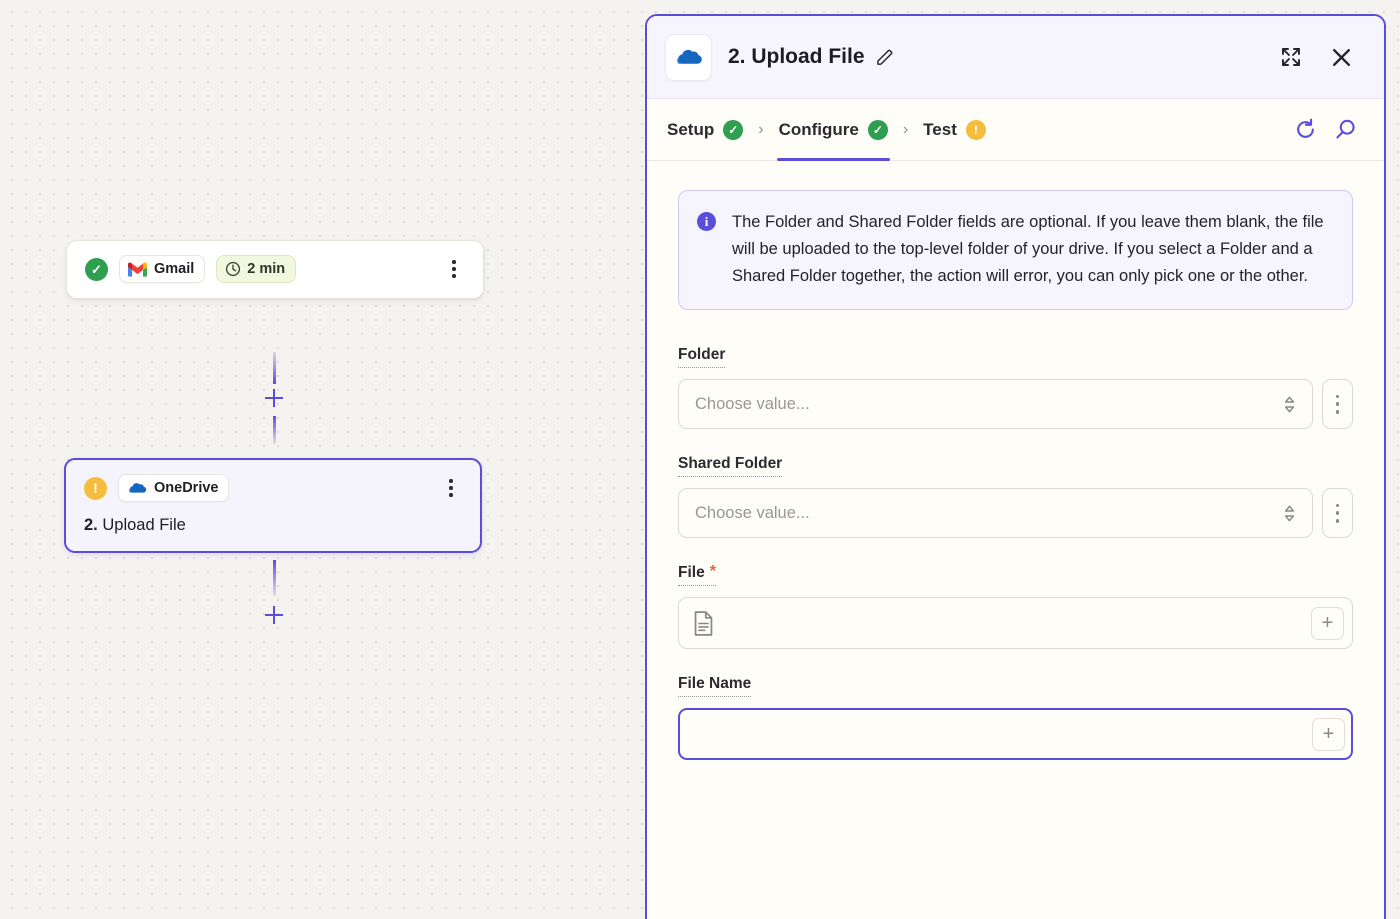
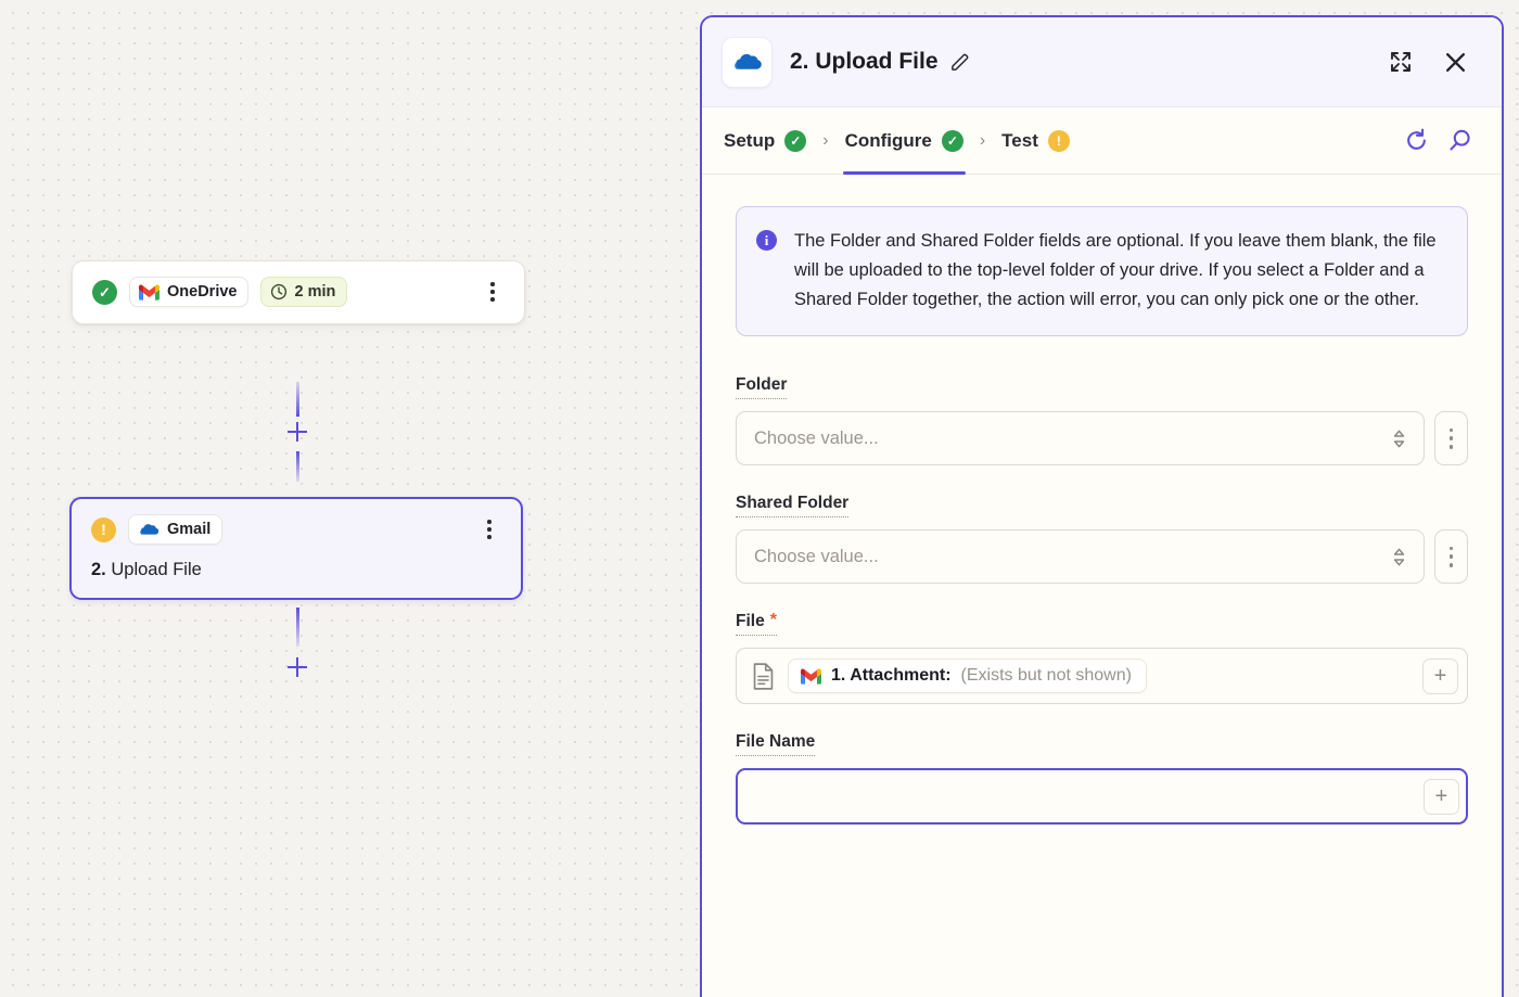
  ✓
- Gmail
+ OneDrive
  2 min
  !
- OneDrive
+ Gmail
  2. Upload File
  2. Upload File
  Setup
  ✓
  ›
  Configure
  ✓
  ›
  Test
  !
  i
  The Folder and Shared Folder fields are optional. If you leave them blank, the file will be uploaded to the top-level folder of your drive. If you select a Folder and a Shared Folder together, the action will error, you can only pick one or the other.
  Folder
  Choose value...
  Shared Folder
  Choose value...
  File
  *
+ 1. Attachment:
+ (Exists but not shown)
  +
  File Name
  +
